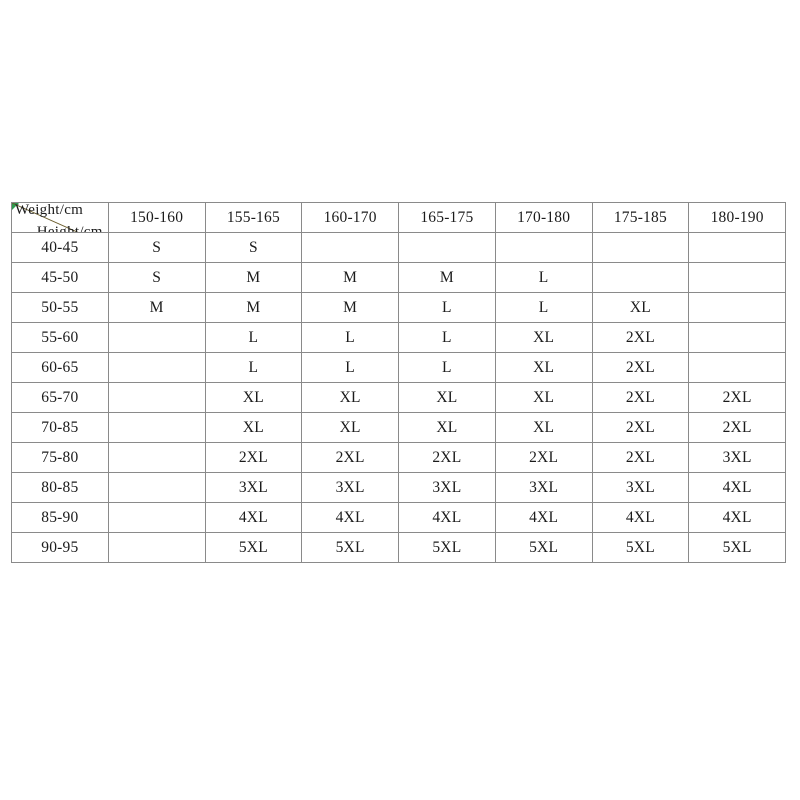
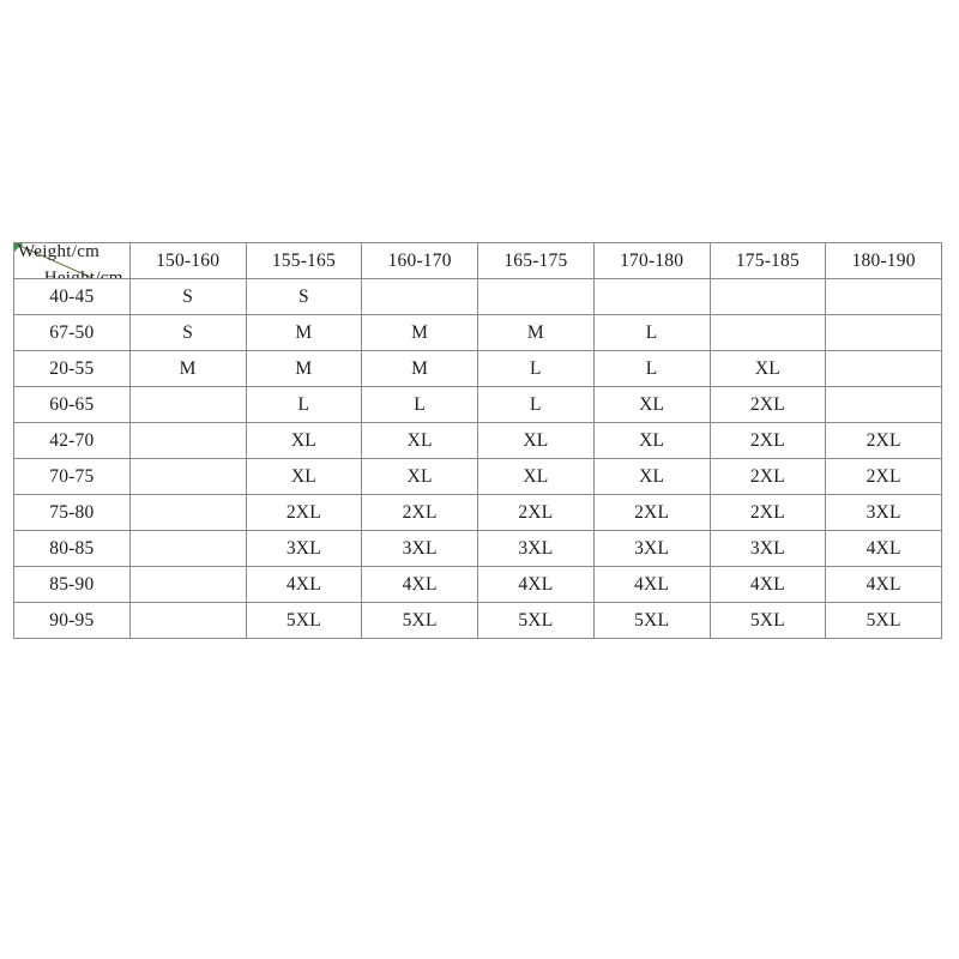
  Weight/cm	150-160	155-165	160-170	165-175	170-180	175-185	180-190
  40-45	S	S
- 45-50	S	M	M	M	L
+ 67-50	S	M	M	M	L
- 50-55	M	M	M	L	L	XL
+ 20-55	M	M	M	L	L	XL
- 55-60		L	L	L	XL	2XL
  60-65		L	L	L	XL	2XL
- 65-70		XL	XL	XL	XL	2XL	2XL
+ 42-70		XL	XL	XL	XL	2XL	2XL
- 70-85		XL	XL	XL	XL	2XL	2XL
+ 70-75		XL	XL	XL	XL	2XL	2XL
  75-80		2XL	2XL	2XL	2XL	2XL	3XL
  80-85		3XL	3XL	3XL	3XL	3XL	4XL
  85-90		4XL	4XL	4XL	4XL	4XL	4XL
  90-95		5XL	5XL	5XL	5XL	5XL	5XL
